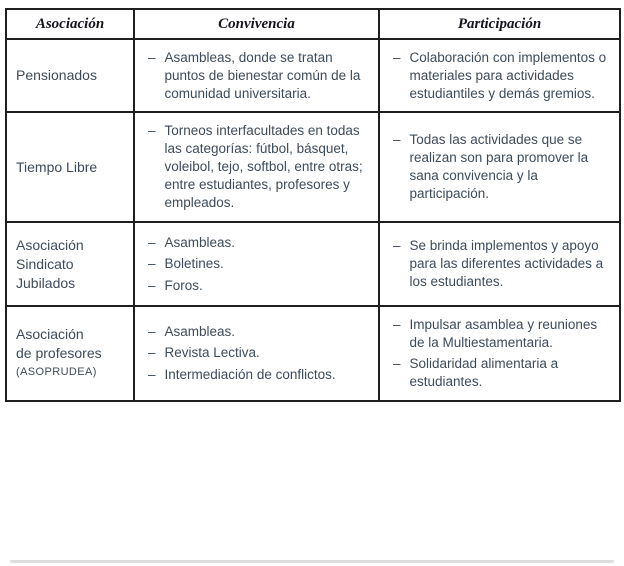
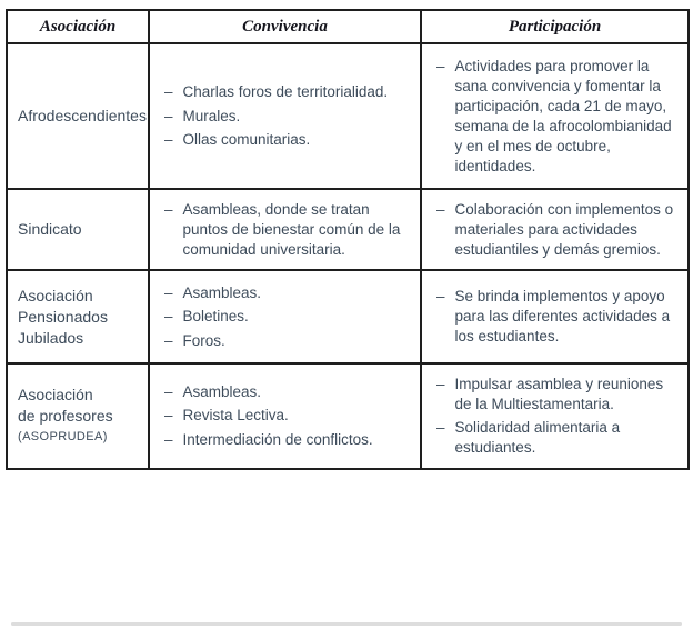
  Asociación	Convivencia	Participación
+ Afrodescendientes	– Charlas foros de territorialidad.– Murales.– Ollas comunitarias.	– Actividades para promover la sana convivencia y fomentar la participación, cada 21 de mayo, semana de la afrocolombianidad y en el mes de octubre, identidades.
- Pensionados	– Asambleas, donde se tratan puntos de bienestar común de la comunidad universitaria.	– Colaboración con implementos o materiales para actividades estudiantiles y demás gremios.
+ Sindicato	– Asambleas, donde se tratan puntos de bienestar común de la comunidad universitaria.	– Colaboración con implementos o materiales para actividades estudiantiles y demás gremios.
- Tiempo Libre	– Torneos interfacultades en todas las categorías: fútbol, básquet, voleibol, tejo, softbol, entre otras; entre estudiantes, profesores y empleados.	– Todas las actividades que se realizan son para promover la sana convivencia y la participación.
- AsociaciónSindicatoJubilados	– Asambleas.– Boletines.– Foros.	– Se brinda implementos y apoyo para las diferentes actividades a los estudiantes.
+ AsociaciónPensionadosJubilados	– Asambleas.– Boletines.– Foros.	– Se brinda implementos y apoyo para las diferentes actividades a los estudiantes.
  Asociaciónde profesores(ASOPRUDEA)	– Asambleas.– Revista Lectiva.– Intermediación de conflictos.	– Impulsar asamblea y reuniones de la Multiestamentaria.– Solidaridad alimentaria a estudiantes.
